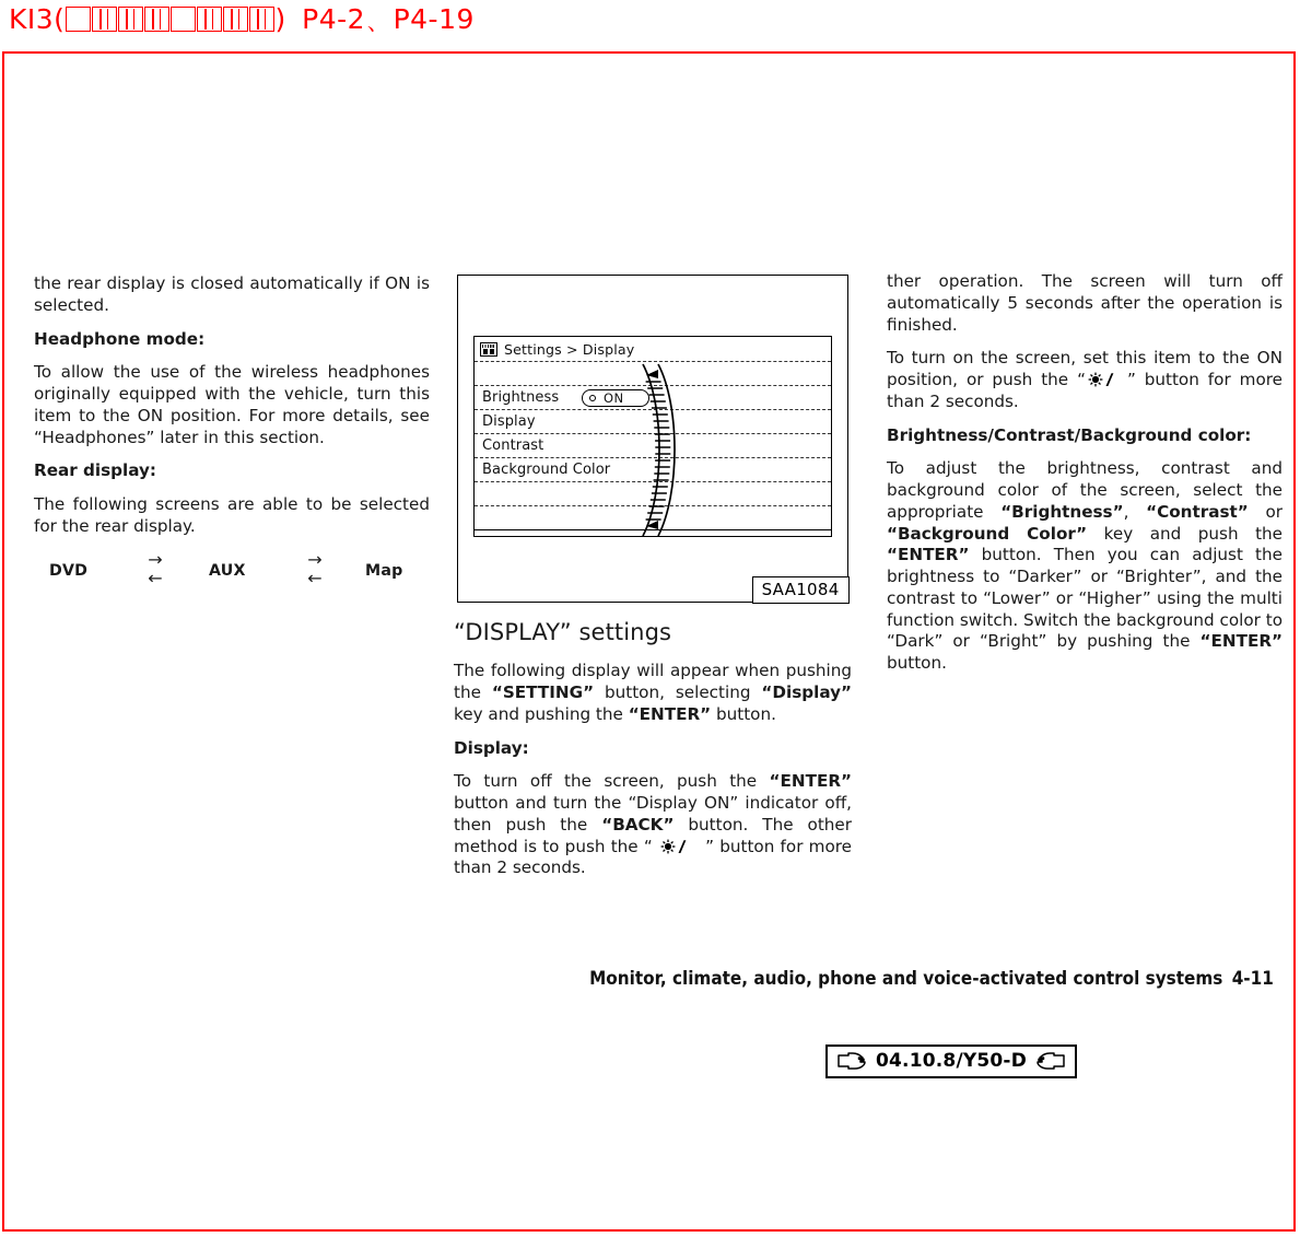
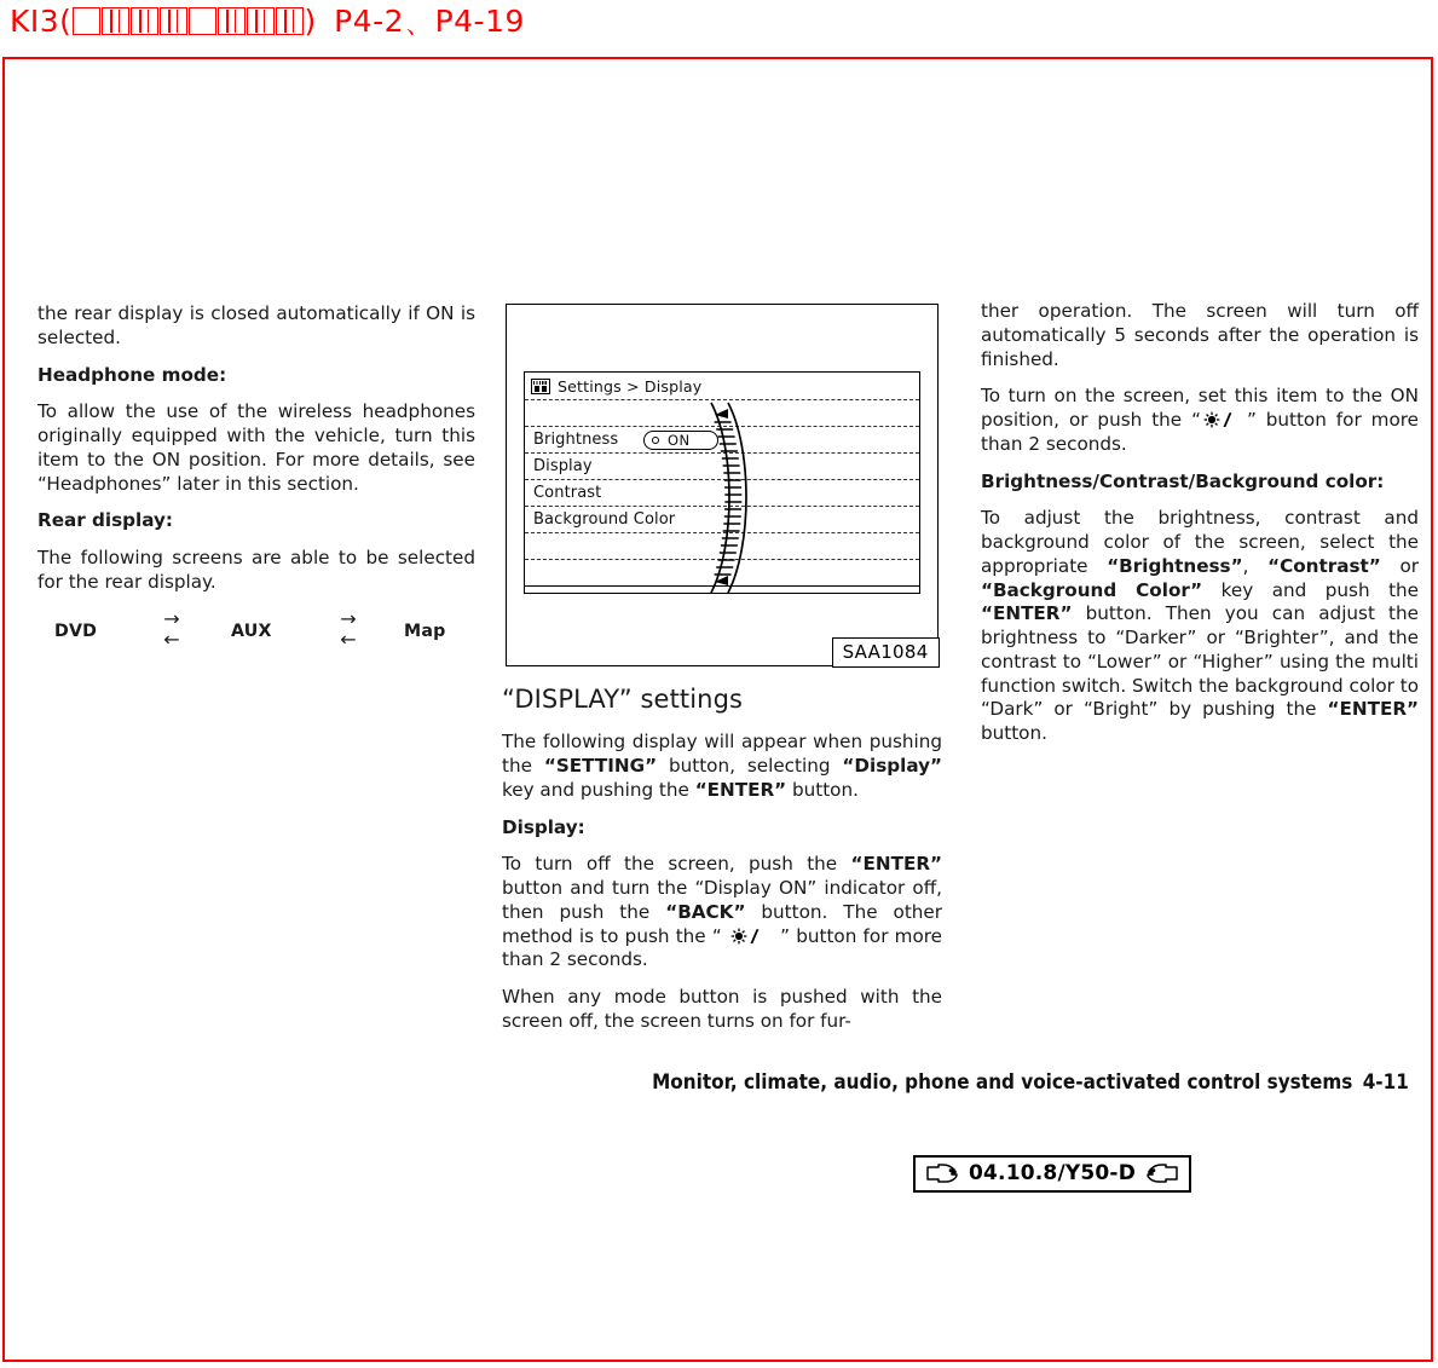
  KI3( ) P4-2、P4-19
  the rear display is closed automatically if ON is selected.
  Headphone mode:
  To allow the use of the wireless headphones originally equipped with the vehicle, turn this item to the ON position. For more details, see “Headphones” later in this section.
  Rear display:
  The following screens are able to be selected for the rear display.
  DVD
  →
  ←
  AUX
  →
  ←
  Map
  Settings > Display
  Brightness
  ON
  Display
  Contrast
  Background Color
  SAA1084
  “DISPLAY” settings
  The following display will appear when pushing the “SETTING” button, selecting “Display” key and pushing the “ENTER” button.
  Display:
  To turn off the screen, push the “ENTER” button and turn the “Display ON” indicator off, then push the “BACK” button. The other method is to push the “ ” button for more than 2 seconds.
+ When any mode button is pushed with the screen off, the screen turns on for fur-
  ther operation. The screen will turn off automatically 5 seconds after the operation is finished.
  To turn on the screen, set this item to the ON position, or push the “ ” button for more than 2 seconds.
  Brightness/Contrast/Background color:
  To adjust the brightness, contrast and background color of the screen, select the appropriate “Brightness”, “Contrast” or “Background Color” key and push the “ENTER” button. Then you can adjust the brightness to “Darker” or “Brighter”, and the contrast to “Lower” or “Higher” using the multi function switch. Switch the background color to “Dark” or “Bright” by pushing the “ENTER” button.
  Monitor, climate, audio, phone and voice-activated control systems 4-11
  04.10.8/Y50-D
